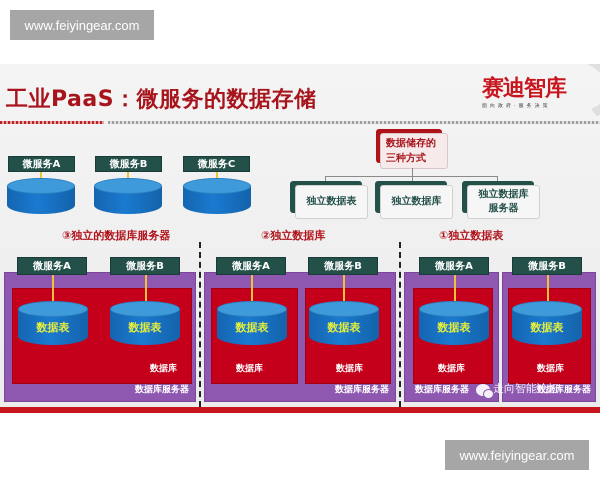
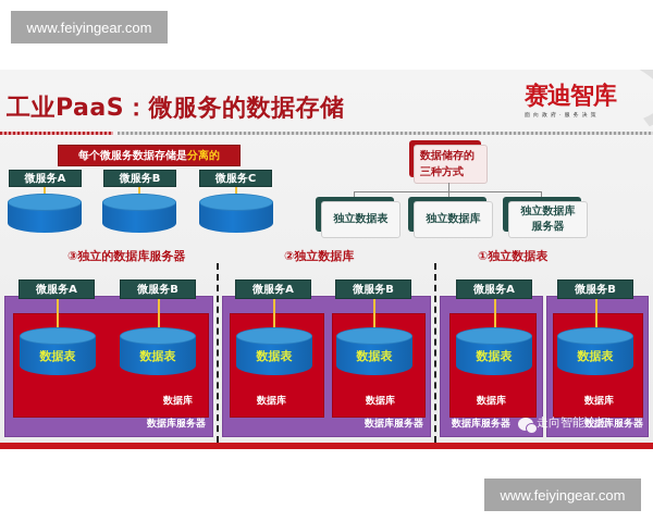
  www.feiyingear.com
  工业PaaS：微服务的数据存储
  赛迪智库
+ 每个微服务数据存储是
+ 分离的
  微服务A
  微服务B
  微服务C
  数据储存的
  三种方式
  独立数据表
  独立数据库
  独立数据库
  服务器
  ③独立的数据库服务器
  ②独立数据库
  ①独立数据表
  数据库
  数据库服务器
  微服务A
  微服务B
  数据表
  数据表
  数据库
  数据库
  数据库服务器
  微服务A
  微服务B
  数据表
  数据表
  数据库
  数据库服务器
  数据库
  数据库服务器
  微服务A
  微服务B
  数据表
  数据表
  走向智能论坛
  www.feiyingear.com
